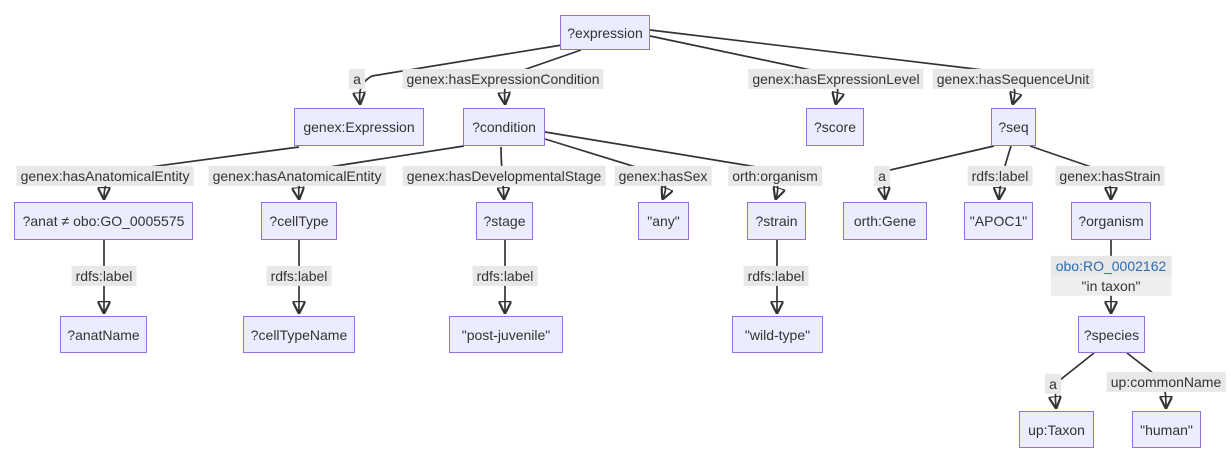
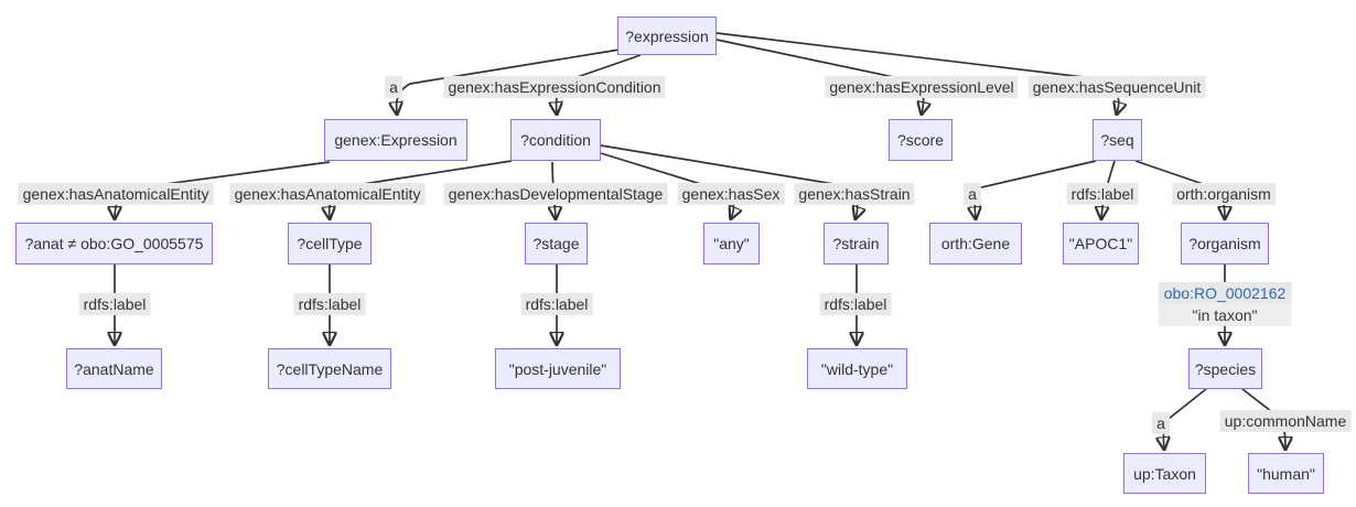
  ?expression
  genex:Expression
  ?condition
  ?score
  ?seq
  ?anat ≠ obo:GO_0005575
  ?cellType
  ?stage
  "any"
  ?strain
  orth:Gene
  "APOC1"
  ?organism
  ?anatName
  ?cellTypeName
  "post-juvenile"
  "wild-type"
  ?species
  up:Taxon
  "human"
  a
  genex:hasExpressionCondition
  genex:hasExpressionLevel
  genex:hasSequenceUnit
  genex:hasAnatomicalEntity
  genex:hasAnatomicalEntity
  genex:hasDevelopmentalStage
  genex:hasSex
- orth:organism
+ genex:hasStrain
  a
  rdfs:label
- genex:hasStrain
+ orth:organism
  rdfs:label
  rdfs:label
  rdfs:label
  rdfs:label
  obo:RO_0002162
  "in taxon"
  a
  up:commonName
